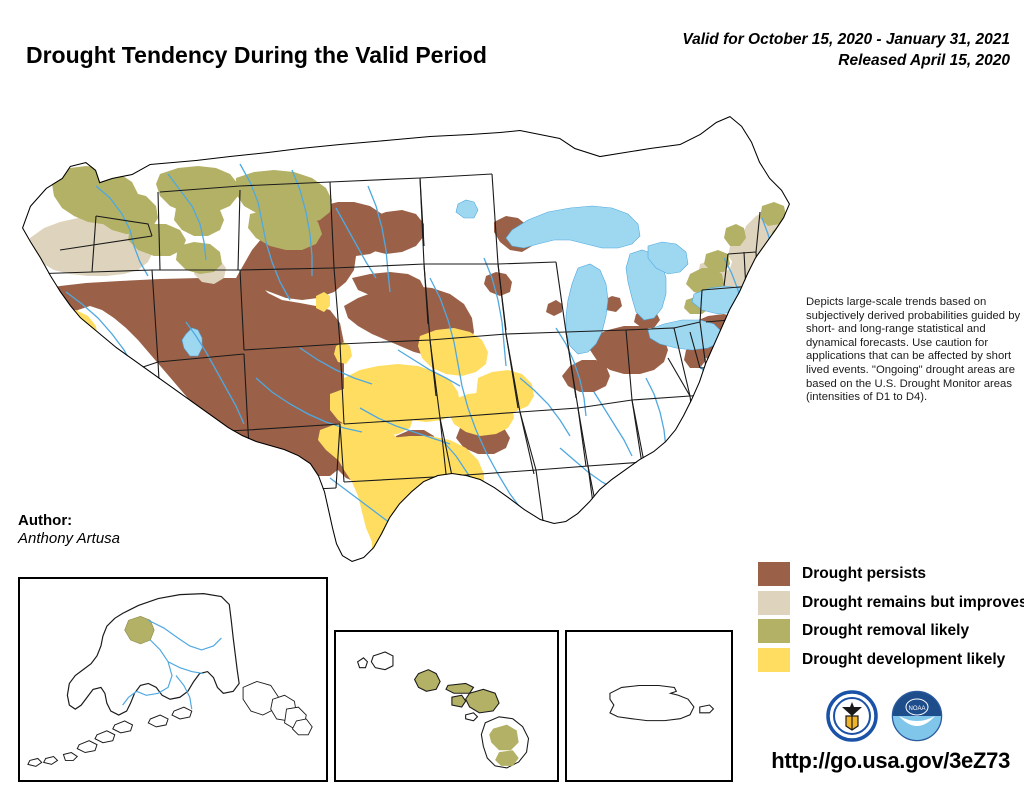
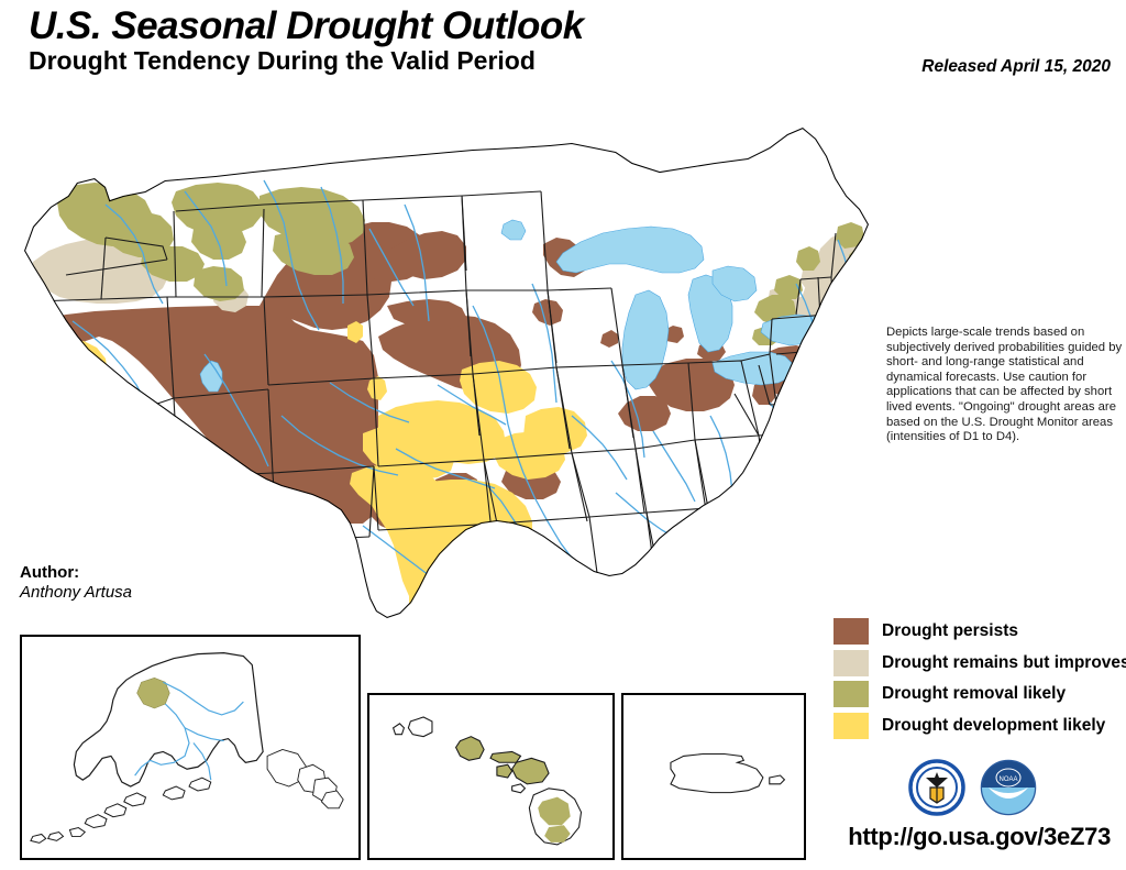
+ U.S. Seasonal Drought Outlook
  Drought Tendency During the Valid Period
- Valid for October 15, 2020 - January 31, 2021
  Released April 15, 2020
  Author:
  Anthony Artusa
  Depicts large-scale trends based on subjectively derived probabilities guided by short- and long-range statistical and dynamical forecasts. Use caution for applications that can be affected by short lived events. "Ongoing" drought areas are based on the U.S. Drought Monitor areas (intensities of D1 to D4).
  Drought persists
  Drought remains but improves
  Drought removal likely
  Drought development likely
  http://go.usa.gov/3eZ73
